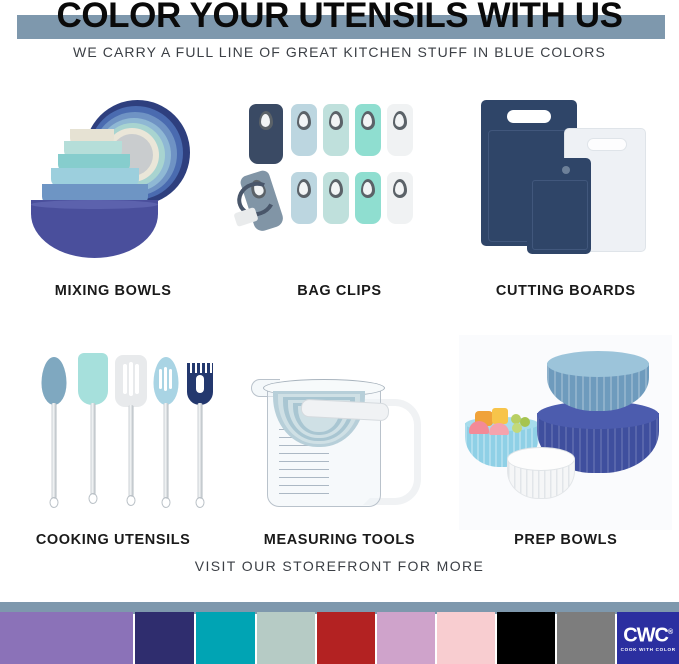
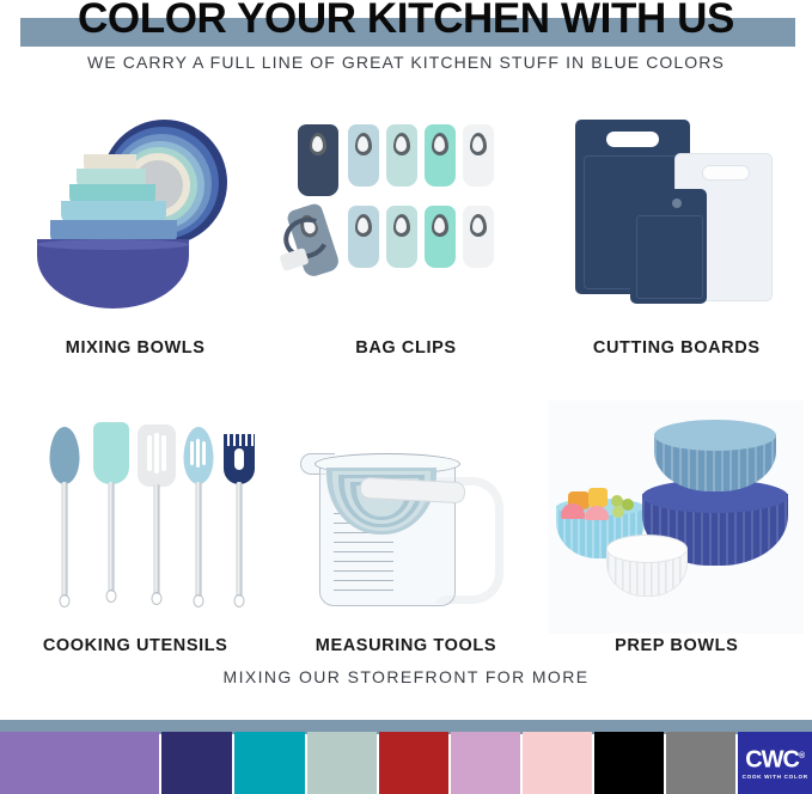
- COLOR YOUR UTENSILS WITH US
+ COLOR YOUR KITCHEN WITH US
  WE CARRY A FULL LINE OF GREAT KITCHEN STUFF IN BLUE COLORS
  MIXING BOWLS
  BAG CLIPS
  CUTTING BOARDS
  COOKING UTENSILS
  MEASURING TOOLS
  PREP BOWLS
- VISIT OUR STOREFRONT FOR MORE
+ MIXING OUR STOREFRONT FOR MORE
  CWC
